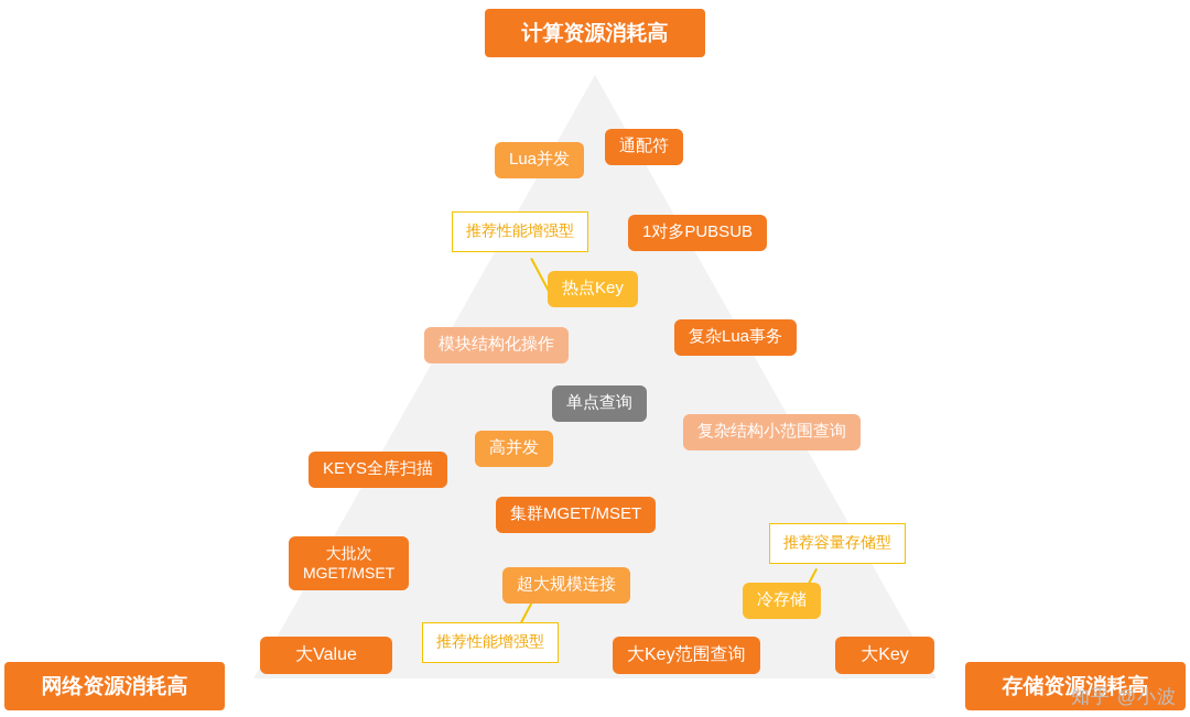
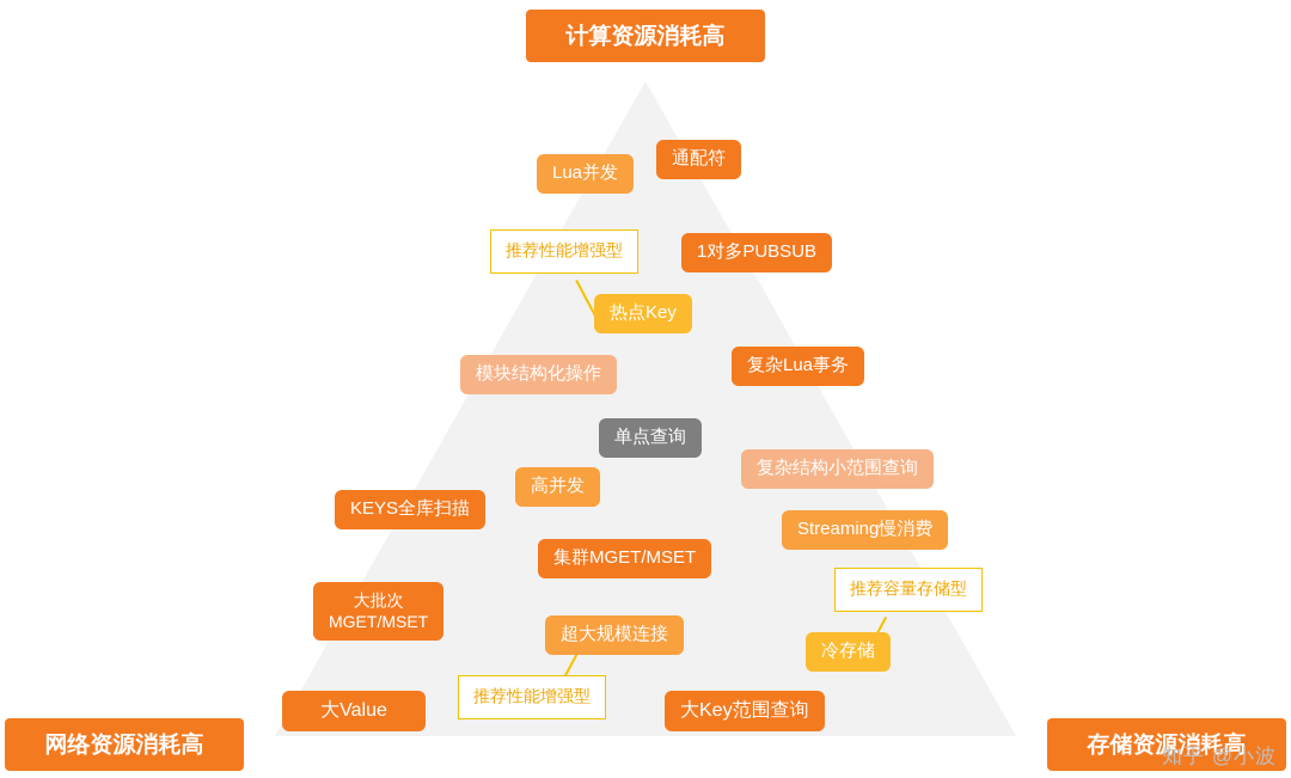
  计算资源消耗高
  网络资源消耗高
  存储资源消耗高
  Lua并发
  通配符
  1对多PUBSUB
  热点Key
  模块结构化操作
  复杂Lua事务
  单点查询
  复杂结构小范围查询
  高并发
  KEYS全库扫描
+ Streaming慢消费
  集群MGET/MSET
  大批次
  MGET/MSET
  超大规模连接
  冷存储
  大Value
  大Key范围查询
- 大Key
  推荐性能增强型
  推荐容量存储型
  推荐性能增强型
  知乎 @小波
